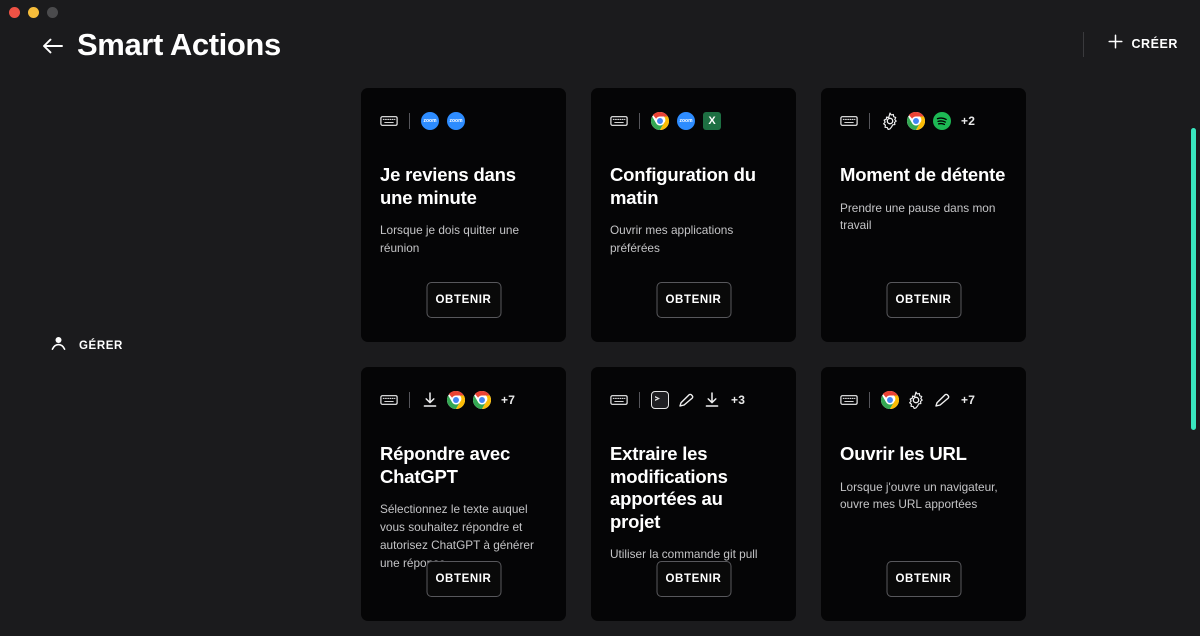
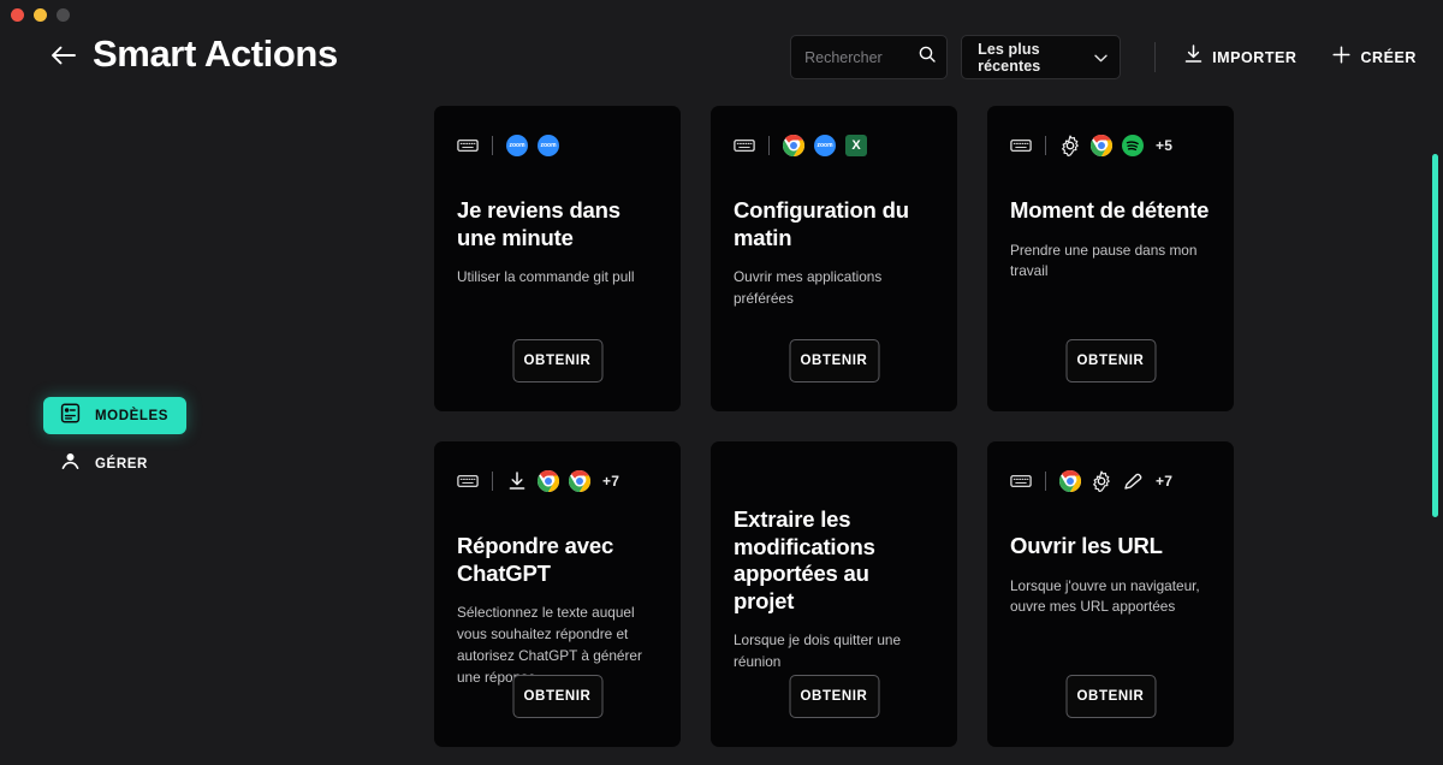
  Smart Actions
+ Rechercher
+ Les plus récentes
+ IMPORTER
  CRÉER
+ MODÈLES
  GÉRER
  Je reviens dans une minute
- Lorsque je dois quitter une réunion
+ Utiliser la commande git pull
  OBTENIR
  Configuration du matin
  Ouvrir mes applications préférées
  OBTENIR
- +2
+ +5
  Moment de détente
  Prendre une pause dans mon travail
  OBTENIR
  +7
  Répondre avec ChatGPT
  Sélectionnez le texte auquel vous souhaitez répondre et autorisez ChatGPT à générer une répo
  OBTENIR
- +3
  Extraire les modifications apportées au projet
- Utiliser la commande git pull
+ Lorsque je dois quitter une réunion
  OBTENIR
  +7
  Ouvrir les URL
  Lorsque j'ouvre un navigateur, ouvre mes URL apportées
  OBTENIR
